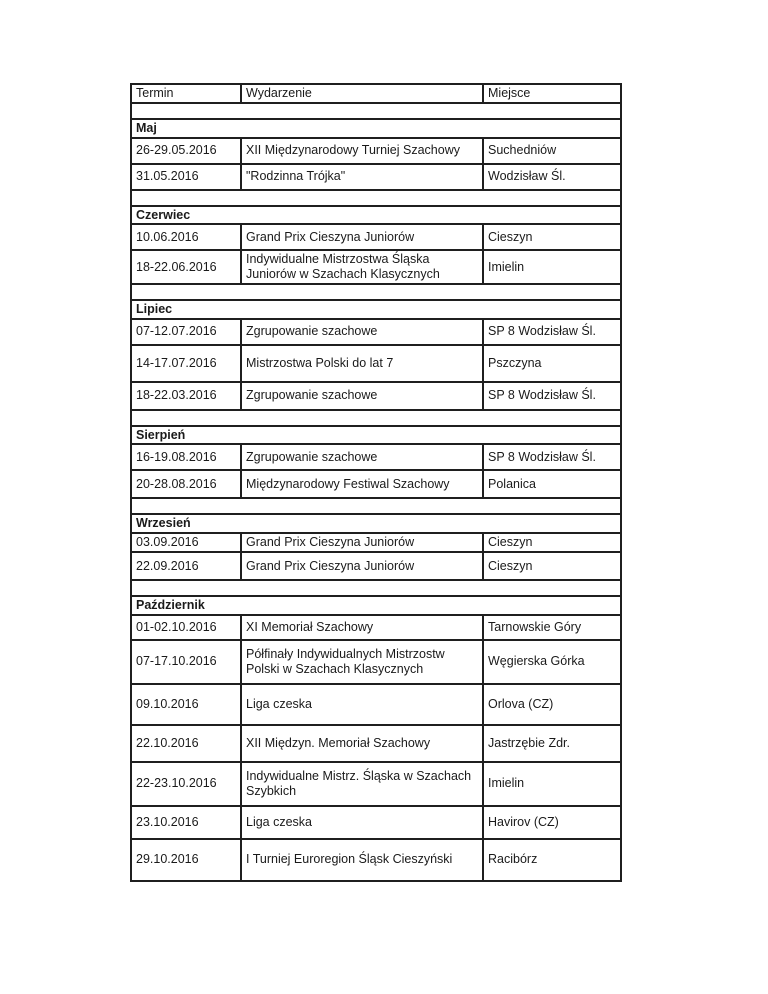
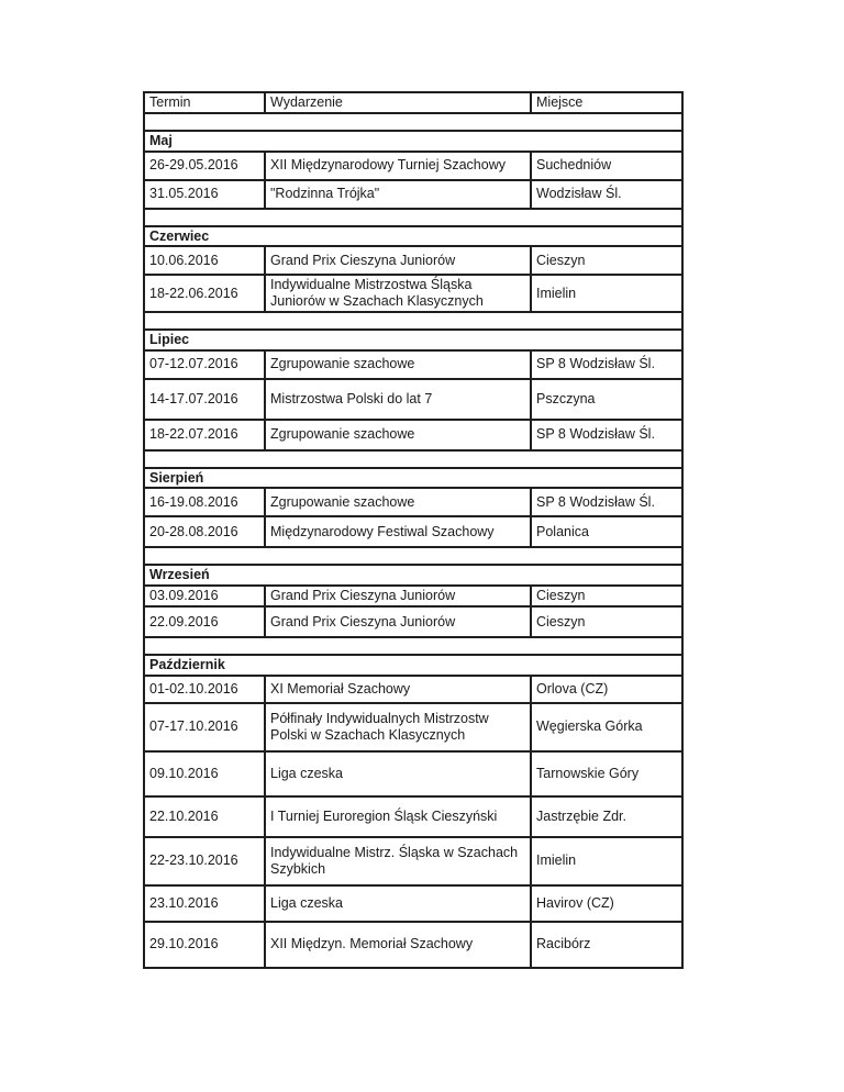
  Termin	Wydarzenie	Miejsce
  Maj
  26-29.05.2016	XII Międzynarodowy Turniej Szachowy	Suchedniów
  31.05.2016	"Rodzinna Trójka"	Wodzisław Śl.
  Czerwiec
  10.06.2016	Grand Prix Cieszyna Juniorów	Cieszyn
  18-22.06.2016	Indywidualne Mistrzostwa Śląska Juniorów w Szachach Klasycznych	Imielin
  Lipiec
  07-12.07.2016	Zgrupowanie szachowe	SP 8 Wodzisław Śl.
  14-17.07.2016	Mistrzostwa Polski do lat 7	Pszczyna
- 18-22.03.2016	Zgrupowanie szachowe	SP 8 Wodzisław Śl.
+ 18-22.07.2016	Zgrupowanie szachowe	SP 8 Wodzisław Śl.
  Sierpień
  16-19.08.2016	Zgrupowanie szachowe	SP 8 Wodzisław Śl.
  20-28.08.2016	Międzynarodowy Festiwal Szachowy	Polanica
  Wrzesień
  03.09.2016	Grand Prix Cieszyna Juniorów	Cieszyn
  22.09.2016	Grand Prix Cieszyna Juniorów	Cieszyn
  Październik
- 01-02.10.2016	XI Memoriał Szachowy	Tarnowskie Góry
+ 01-02.10.2016	XI Memoriał Szachowy	Orlova (CZ)
  07-17.10.2016	Półfinały Indywidualnych Mistrzostw Polski w Szachach Klasycznych	Węgierska Górka
- 09.10.2016	Liga czeska	Orlova (CZ)
+ 09.10.2016	Liga czeska	Tarnowskie Góry
- 22.10.2016	XII Międzyn. Memoriał Szachowy	Jastrzębie Zdr.
+ 22.10.2016	I Turniej Euroregion Śląsk Cieszyński	Jastrzębie Zdr.
  22-23.10.2016	Indywidualne Mistrz. Śląska w Szachach Szybkich	Imielin
  23.10.2016	Liga czeska	Havirov (CZ)
- 29.10.2016	I Turniej Euroregion Śląsk Cieszyński	Racibórz
+ 29.10.2016	XII Międzyn. Memoriał Szachowy	Racibórz
